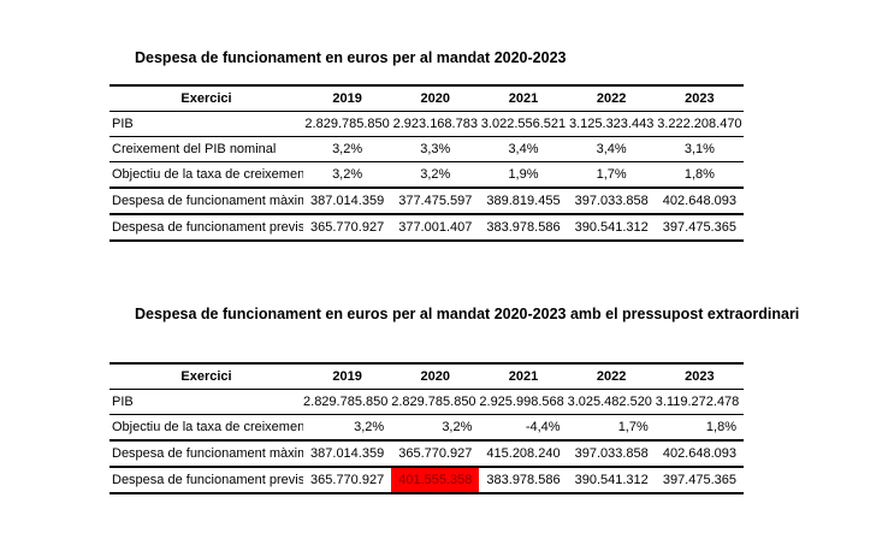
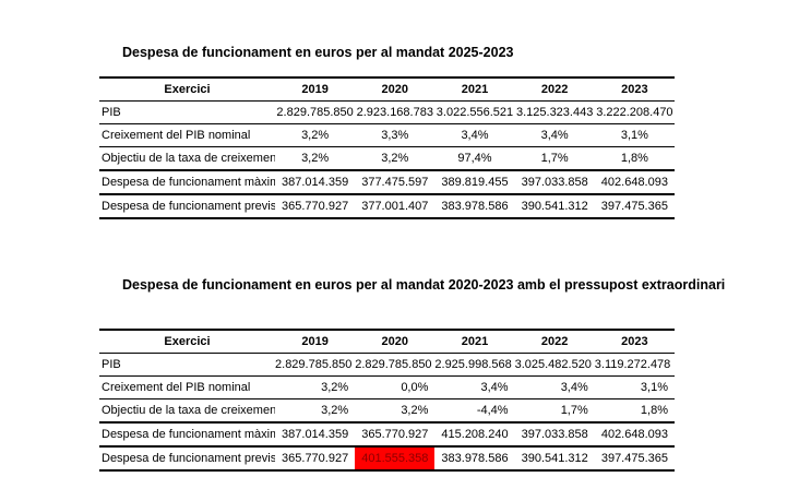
- Despesa de funcionament en euros per al mandat 2020-2023
+ Despesa de funcionament en euros per al mandat 2025-2023
  Exercici	2019	2020	2021	2022	2023
  PIB	2.829.785.850	2.923.168.783	3.022.556.521	3.125.323.443	3.222.208.470
  Creixement del PIB nominal	3,2%	3,3%	3,4%	3,4%	3,1%
- Objectiu de la taxa de creixemen	3,2%	3,2%	1,9%	1,7%	1,8%
+ Objectiu de la taxa de creixemen	3,2%	3,2%	97,4%	1,7%	1,8%
  Despesa de funcionament màxim	387.014.359	377.475.597	389.819.455	397.033.858	402.648.093
  Despesa de funcionament previs	365.770.927	377.001.407	383.978.586	390.541.312	397.475.365
  Despesa de funcionament en euros per al mandat 2020-2023 amb el pressupost extraordinari
  Exercici	2019	2020	2021	2022	2023
  PIB	2.829.785.850	2.829.785.850	2.925.998.568	3.025.482.520	3.119.272.478
+ Creixement del PIB nominal	3,2%	0,0%	3,4%	3,4%	3,1%
  Objectiu de la taxa de creixemen	3,2%	3,2%	-4,4%	1,7%	1,8%
  Despesa de funcionament màxim	387.014.359	365.770.927	415.208.240	397.033.858	402.648.093
  Despesa de funcionament previs	365.770.927	401.555.358	383.978.586	390.541.312	397.475.365
